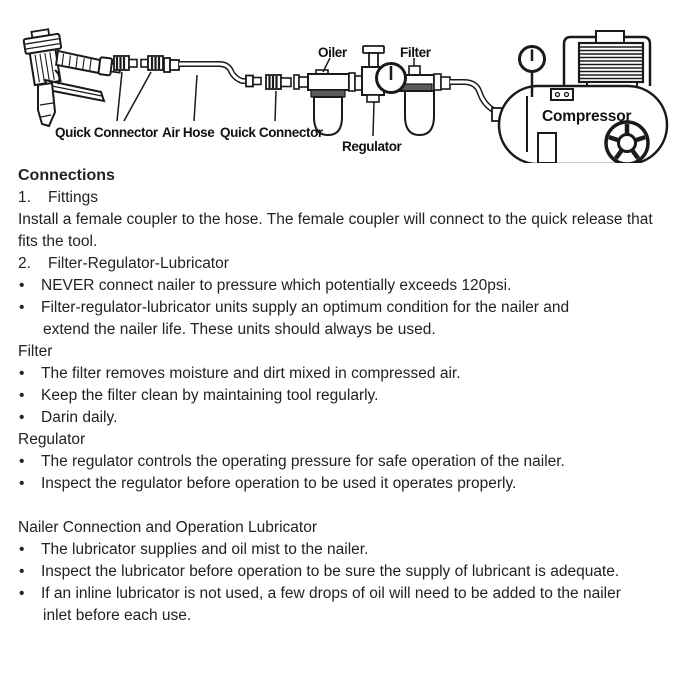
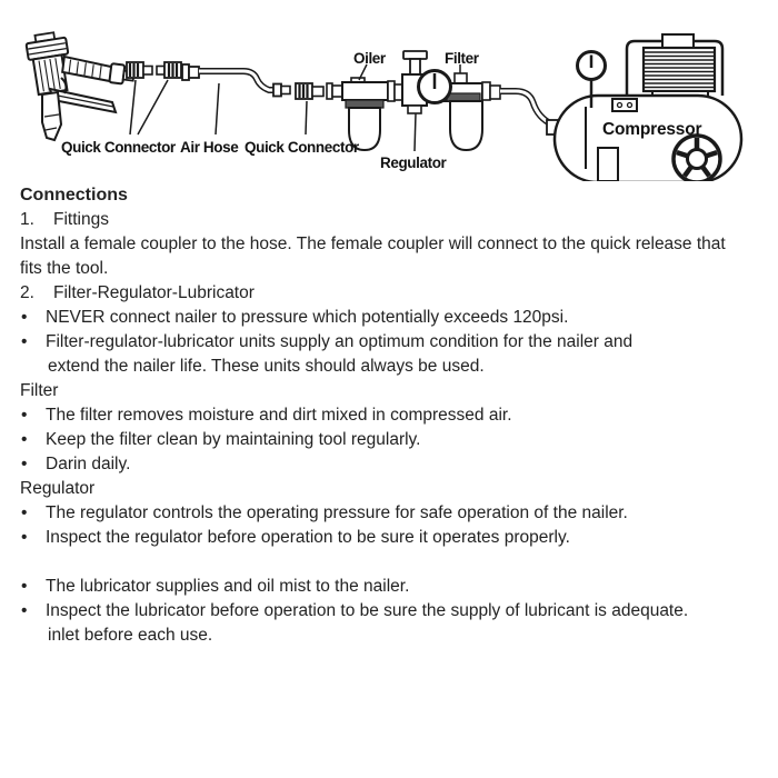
  Quick Connector
  Air Hose
  Quick Connector
  Oiler
  Regulator
  Filter
  Compressor
  Connections
  1. Fittings
  Install a female coupler to the hose. The female coupler will connect to the quick release that
  fits the tool.
  2. Filter-Regulator-Lubricator
  • NEVER connect nailer to pressure which potentially exceeds 120psi.
  • Filter-regulator-lubricator units supply an optimum condition for the nailer and
  extend the nailer life. These units should always be used.
  Filter
  • The filter removes moisture and dirt mixed in compressed air.
  • Keep the filter clean by maintaining tool regularly.
  • Darin daily.
  Regulator
  • The regulator controls the operating pressure for safe operation of the nailer.
- • Inspect the regulator before operation to be used it operates properly.
+ • Inspect the regulator before operation to be sure it operates properly.
- Nailer Connection and Operation Lubricator
  • The lubricator supplies and oil mist to the nailer.
  • Inspect the lubricator before operation to be sure the supply of lubricant is adequate.
- • If an inline lubricator is not used, a few drops of oil will need to be added to the nailer
  inlet before each use.
